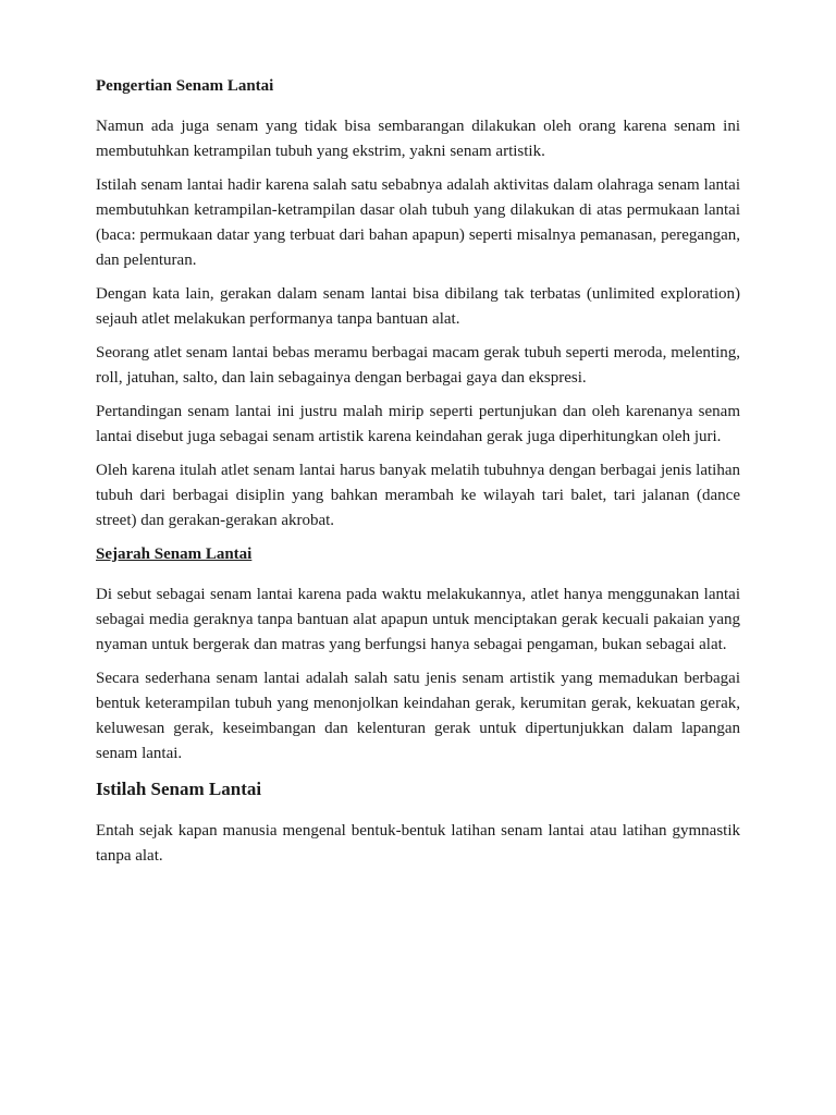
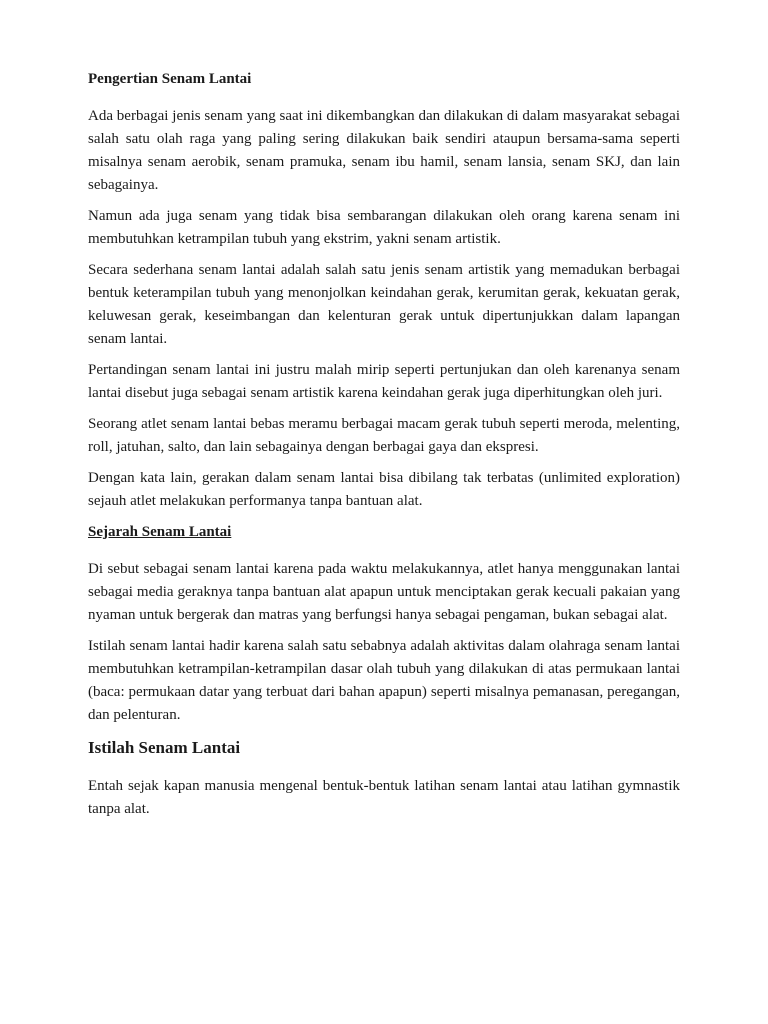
  Pengertian Senam Lantai
+ Ada berbagai jenis senam yang saat ini dikembangkan dan dilakukan di dalam masyarakat sebagai salah satu olah raga yang paling sering dilakukan baik sendiri ataupun bersama-sama seperti misalnya senam aerobik, senam pramuka, senam ibu hamil, senam lansia, senam SKJ, dan lain sebagainya.
  Namun ada juga senam yang tidak bisa sembarangan dilakukan oleh orang karena senam ini membutuhkan ketrampilan tubuh yang ekstrim, yakni senam artistik.
- Istilah senam lantai hadir karena salah satu sebabnya adalah aktivitas dalam olahraga senam lantai membutuhkan ketrampilan-ketrampilan dasar olah tubuh yang dilakukan di atas permukaan lantai (baca: permukaan datar yang terbuat dari bahan apapun) seperti misalnya pemanasan, peregangan, dan pelenturan.
+ Secara sederhana senam lantai adalah salah satu jenis senam artistik yang memadukan berbagai bentuk keterampilan tubuh yang menonjolkan keindahan gerak, kerumitan gerak, kekuatan gerak, keluwesan gerak, keseimbangan dan kelenturan gerak untuk dipertunjukkan dalam lapangan senam lantai.
- Dengan kata lain, gerakan dalam senam lantai bisa dibilang tak terbatas (unlimited exploration) sejauh atlet melakukan performanya tanpa bantuan alat.
+ Pertandingan senam lantai ini justru malah mirip seperti pertunjukan dan oleh karenanya senam lantai disebut juga sebagai senam artistik karena keindahan gerak juga diperhitungkan oleh juri.
  Seorang atlet senam lantai bebas meramu berbagai macam gerak tubuh seperti meroda, melenting, roll, jatuhan, salto, dan lain sebagainya dengan berbagai gaya dan ekspresi.
- Pertandingan senam lantai ini justru malah mirip seperti pertunjukan dan oleh karenanya senam lantai disebut juga sebagai senam artistik karena keindahan gerak juga diperhitungkan oleh juri.
+ Dengan kata lain, gerakan dalam senam lantai bisa dibilang tak terbatas (unlimited exploration) sejauh atlet melakukan performanya tanpa bantuan alat.
- Oleh karena itulah atlet senam lantai harus banyak melatih tubuhnya dengan berbagai jenis latihan tubuh dari berbagai disiplin yang bahkan merambah ke wilayah tari balet, tari jalanan (dance street) dan gerakan-gerakan akrobat.
  Sejarah Senam Lantai
  Di sebut sebagai senam lantai karena pada waktu melakukannya, atlet hanya menggunakan lantai sebagai media geraknya tanpa bantuan alat apapun untuk menciptakan gerak kecuali pakaian yang nyaman untuk bergerak dan matras yang berfungsi hanya sebagai pengaman, bukan sebagai alat.
- Secara sederhana senam lantai adalah salah satu jenis senam artistik yang memadukan berbagai bentuk keterampilan tubuh yang menonjolkan keindahan gerak, kerumitan gerak, kekuatan gerak, keluwesan gerak, keseimbangan dan kelenturan gerak untuk dipertunjukkan dalam lapangan senam lantai.
+ Istilah senam lantai hadir karena salah satu sebabnya adalah aktivitas dalam olahraga senam lantai membutuhkan ketrampilan-ketrampilan dasar olah tubuh yang dilakukan di atas permukaan lantai (baca: permukaan datar yang terbuat dari bahan apapun) seperti misalnya pemanasan, peregangan, dan pelenturan.
  Istilah Senam Lantai
  Entah sejak kapan manusia mengenal bentuk-bentuk latihan senam lantai atau latihan gymnastik tanpa alat.
